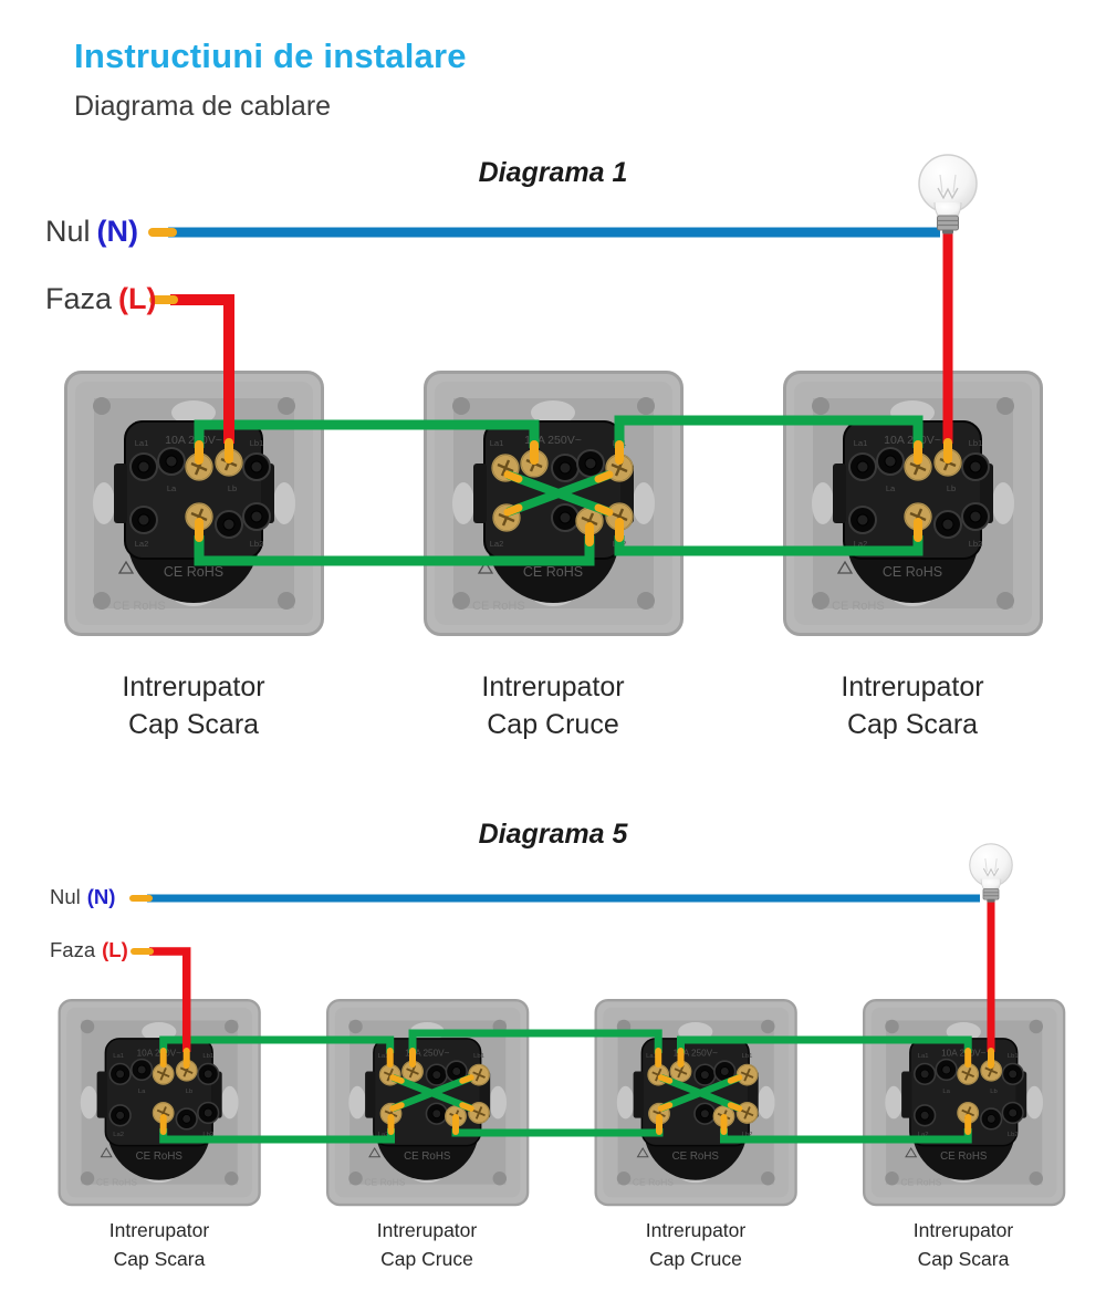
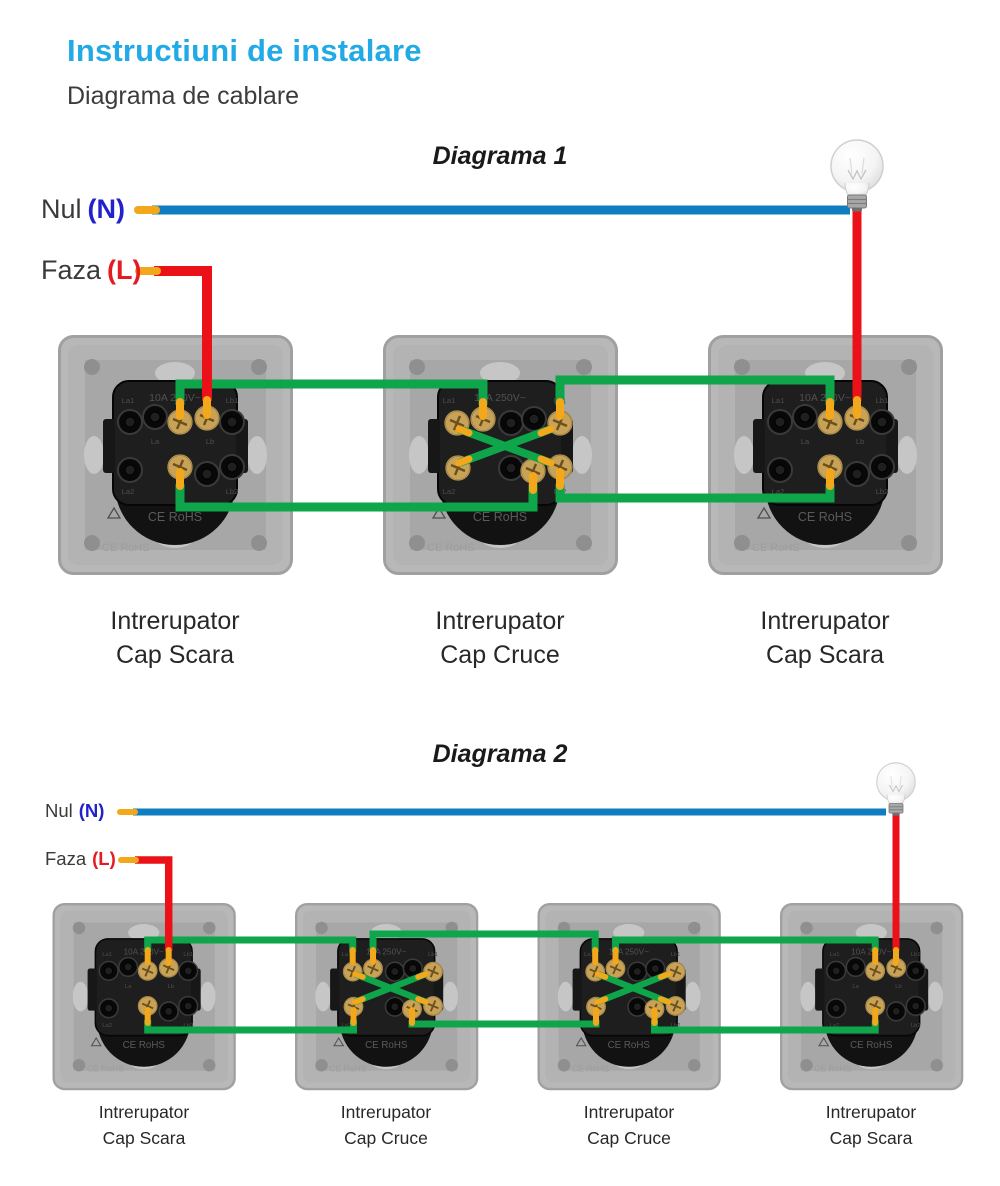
  Instructiuni de instalare
  Diagrama de cablare
  Diagrama 1
- Diagrama 5
+ Diagrama 2
  Nul (N)
  Faza (L)
  Nul (N)
  Faza (L)
  Intrerupator
  Cap Scara
  Intrerupator
  Cap Cruce
  Intrerupator
  Cap Scara
  Intrerupator
  Cap Scara
  Intrerupator
  Cap Cruce
  Intrerupator
  Cap Cruce
  Intrerupator
  Cap Scara
